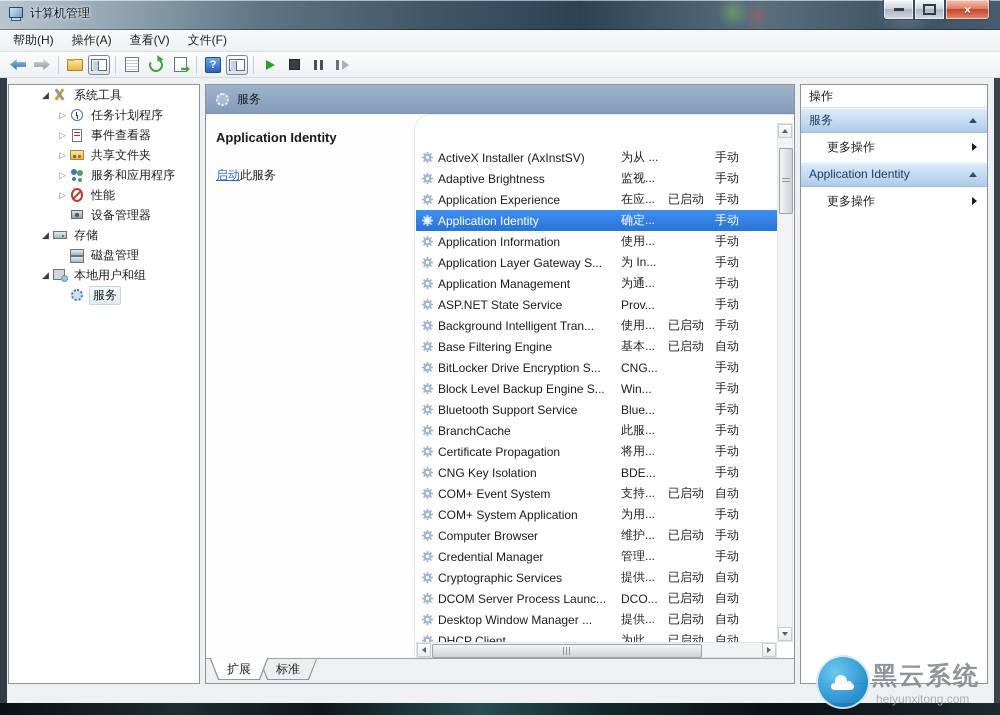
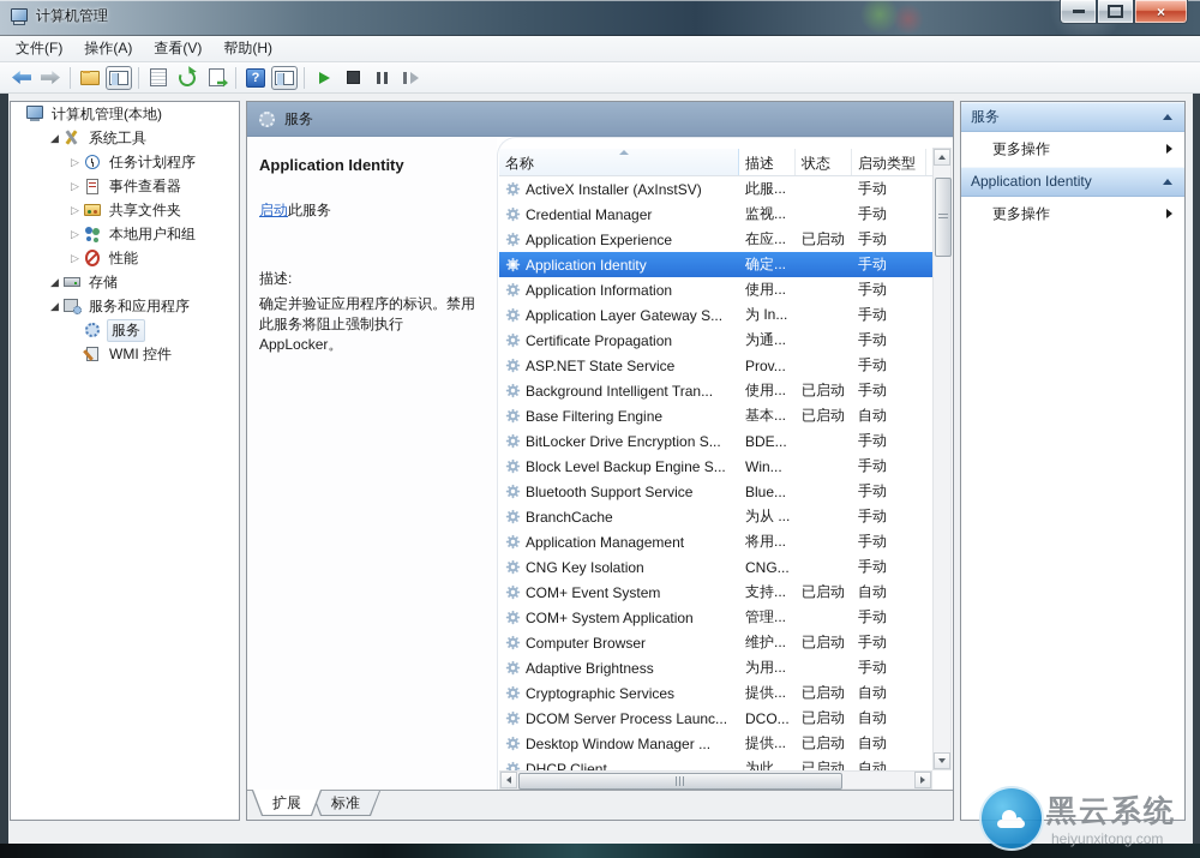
  计算机管理
  ×
- 帮助(H)
+ 文件(F)
  操作(A)
  查看(V)
- 文件(F)
+ 帮助(H)
+ 计算机管理(本地)
  ◢
  系统工具
  ▷
  任务计划程序
  ▷
  事件查看器
  ▷
  共享文件夹
  ▷
- 服务和应用程序
+ 本地用户和组
  ▷
  性能
- 设备管理器
  ◢
  存储
- 磁盘管理
  ◢
- 本地用户和组
+ 服务和应用程序
  服务
+ WMI 控件
  服务
  Application Identity
  启动此服务
+ 描述:
+ 确定并验证应用程序的标识。禁用此服务将阻止强制执行 AppLocker。
+ 名称
+ 描述
+ 状态
+ 启动类型
  ActiveX Installer (AxInstSV)
- 为从 ...
+ 此服...
  手动
- Adaptive Brightness
+ Credential Manager
  监视...
  手动
  Application Experience
  在应...
  已启动
  手动
  Application Identity
  确定...
  手动
  Application Information
  使用...
  手动
  Application Layer Gateway S...
  为 In...
  手动
- Application Management
+ Certificate Propagation
  为通...
  手动
  ASP.NET State Service
  Prov...
  手动
  Background Intelligent Tran...
  使用...
  已启动
  手动
  Base Filtering Engine
  基本...
  已启动
  自动
  BitLocker Drive Encryption S...
- CNG...
+ BDE...
  手动
  Block Level Backup Engine S...
  Win...
  手动
  Bluetooth Support Service
  Blue...
  手动
  BranchCache
- 此服...
+ 为从 ...
  手动
- Certificate Propagation
+ Application Management
  将用...
  手动
  CNG Key Isolation
- BDE...
+ CNG...
  手动
  COM+ Event System
  支持...
  已启动
  自动
  COM+ System Application
- 为用...
+ 管理...
  手动
  Computer Browser
  维护...
  已启动
  手动
- Credential Manager
+ Adaptive Brightness
- 管理...
+ 为用...
  手动
  Cryptographic Services
  提供...
  已启动
  自动
  DCOM Server Process Launc...
  DCO...
  已启动
  自动
  Desktop Window Manager ...
  提供...
  已启动
  自动
  DHCP Client
  为此...
  已启动
  自动
  扩展
  标准
- 操作
  服务
  更多操作
  Application Identity
  更多操作
  黑云系统
  heiyunxitong.com
